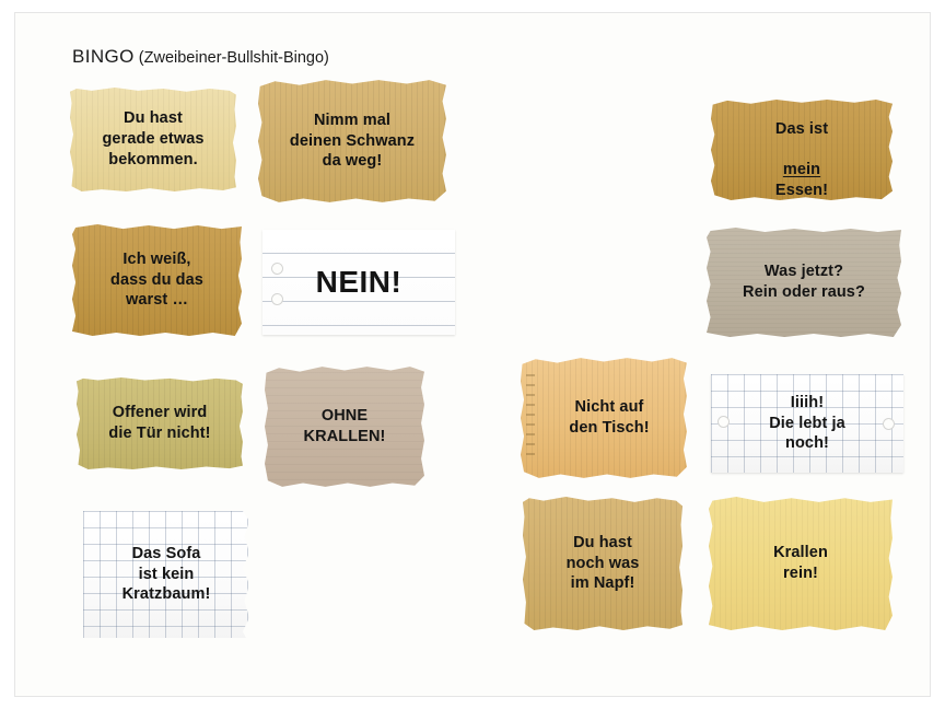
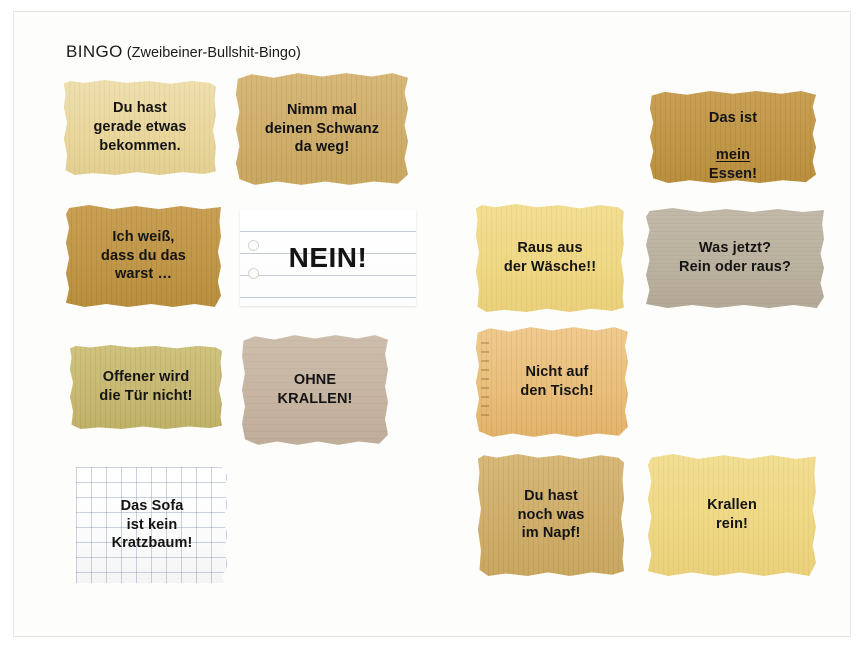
  BINGO (Zweibeiner-Bullshit-Bingo)
  Du hast
  gerade etwas
  bekommen.
  Nimm mal
  deinen Schwanz
  da weg!
  Ich weiß,
  dass du das
  warst …
  NEIN!
  Offener wird
  die Tür nicht!
  OHNE
  KRALLEN!
  Das Sofa
  ist kein
  Kratzbaum!
  Das ist
  mein Essen!
+ Raus aus
+ der Wäsche!!
  Was jetzt?
  Rein oder raus?
  Nicht auf
  den Tisch!
- Iiiih!
- Die lebt ja
- noch!
  Du hast
  noch was
  im Napf!
  Krallen
  rein!
